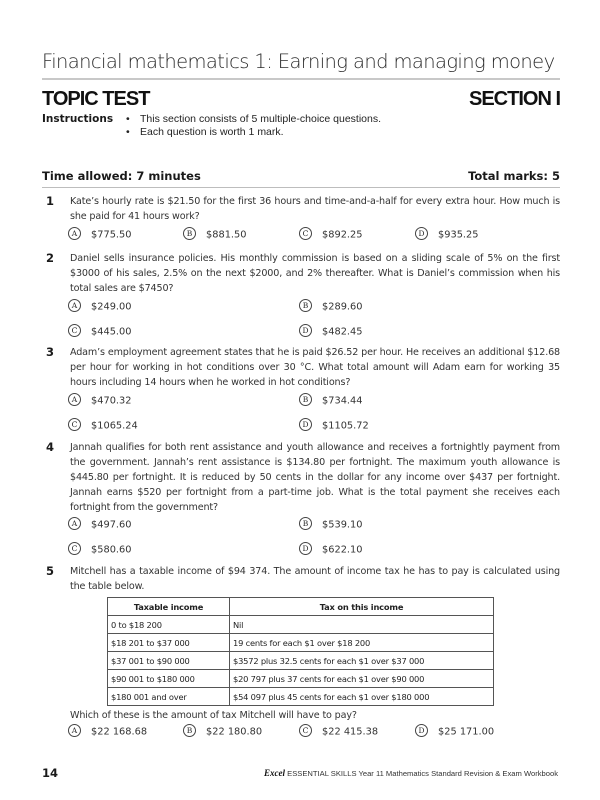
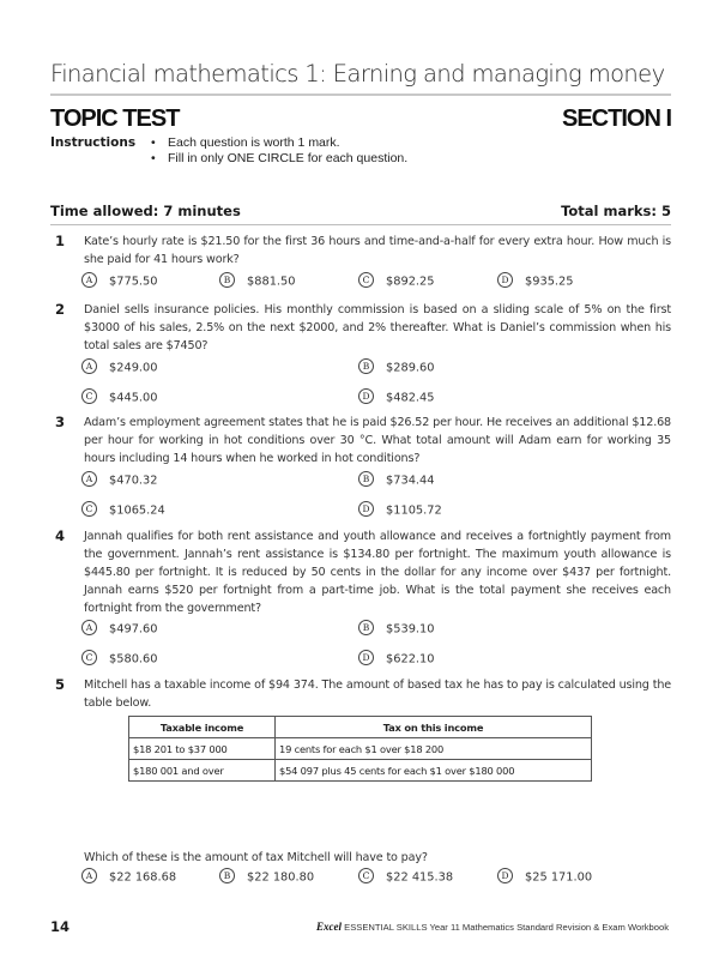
  Financial mathematics 1: Earning and managing money
  TOPIC TEST
  SECTION I
  Instructions
- • This section consists of 5 multiple-choice questions.
  • Each question is worth 1 mark.
+ • Fill in only ONE CIRCLE for each question.
  Time allowed: 7 minutes
  Total marks: 5
  1
  Kate’s hourly rate is $21.50 for the first 36 hours and time-and-a-half for every extra hour. How much is she paid for 41 hours work?
  A $775.50
  B $881.50
  C $892.25
  D $935.25
  2
  Daniel sells insurance policies. His monthly commission is based on a sliding scale of 5% on the first $3000 of his sales, 2.5% on the next $2000, and 2% thereafter. What is Daniel’s commission when his total sales are $7450?
  A $249.00
  B $289.60
  C $445.00
  D $482.45
  3
  Adam’s employment agreement states that he is paid $26.52 per hour. He receives an additional $12.68 per hour for working in hot conditions over 30 °C. What total amount will Adam earn for working 35 hours including 14 hours when he worked in hot conditions?
  A $470.32
  B $734.44
  C $1065.24
  D $1105.72
  4
  Jannah qualifies for both rent assistance and youth allowance and receives a fortnightly payment from the government. Jannah’s rent assistance is $134.80 per fortnight. The maximum youth allowance is $445.80 per fortnight. It is reduced by 50 cents in the dollar for any income over $437 per fortnight. Jannah earns $520 per fortnight from a part-time job. What is the total payment she receives each fortnight from the government?
  A $497.60
  B $539.10
  C $580.60
  D $622.10
  5
- Mitchell has a taxable income of $94 374. The amount of income tax he has to pay is calculated using the table below.
+ Mitchell has a taxable income of $94 374. The amount of based tax he has to pay is calculated using the table below.
  Taxable income	Tax on this income
- 0 to $18 200	Nil
  $18 201 to $37 000	19 cents for each $1 over $18 200
- $37 001 to $90 000	$3572 plus 32.5 cents for each $1 over $37 000
- $90 001 to $180 000	$20 797 plus 37 cents for each $1 over $90 000
  $180 001 and over	$54 097 plus 45 cents for each $1 over $180 000
  Which of these is the amount of tax Mitchell will have to pay?
  A $22 168.68
  B $22 180.80
  C $22 415.38
  D $25 171.00
  14
  Excel ESSENTIAL SKILLS Year 11 Mathematics Standard Revision & Exam Workbook
